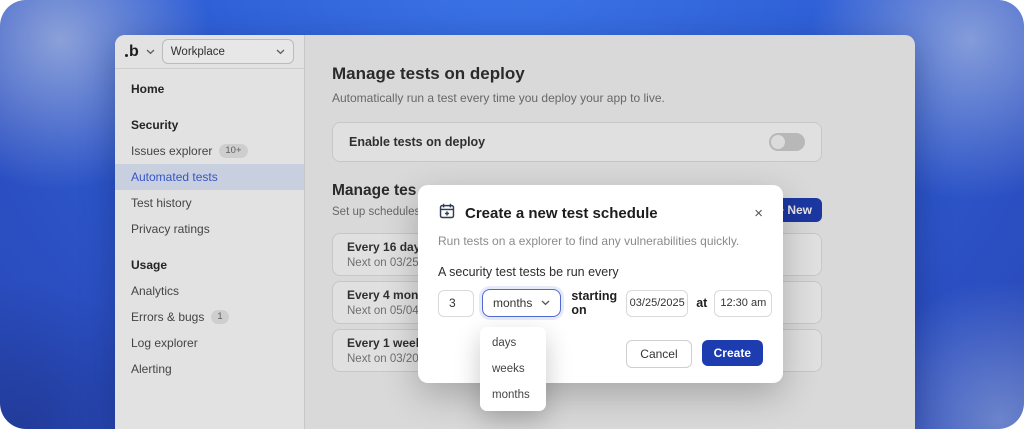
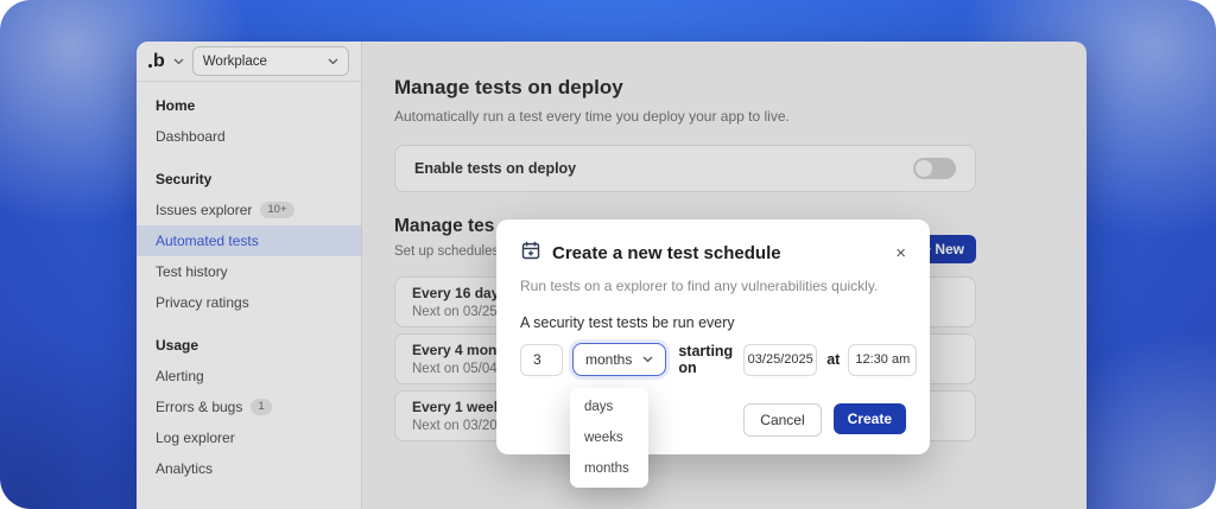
  b
  Workplace
  Home
+ Dashboard
  Security
  Issues explorer
  10+
  Automated tests
  Test history
  Privacy ratings
  Usage
- Analytics
+ Alerting
  Errors & bugs
  1
  Log explorer
- Alerting
+ Analytics
  Manage tests on deploy
  Automatically run a test every time you deploy your app to live.
  Enable tests on deploy
  Manage tes
  Set up schedule
  New
  Every 16 da
  Next on 03/25
  Every 4 mon
  Next on 05/04
  Every 1 wee
  Next on 03/20
  Create a new test schedule
  ×
  Run tests on a explorer to find any vulnerabilities quickly.
  A security test tests be run every
  3
  months
  starting on
  03/25/2025
  at
  12:30 am
  Cancel
  Create
  days
  weeks
  months
